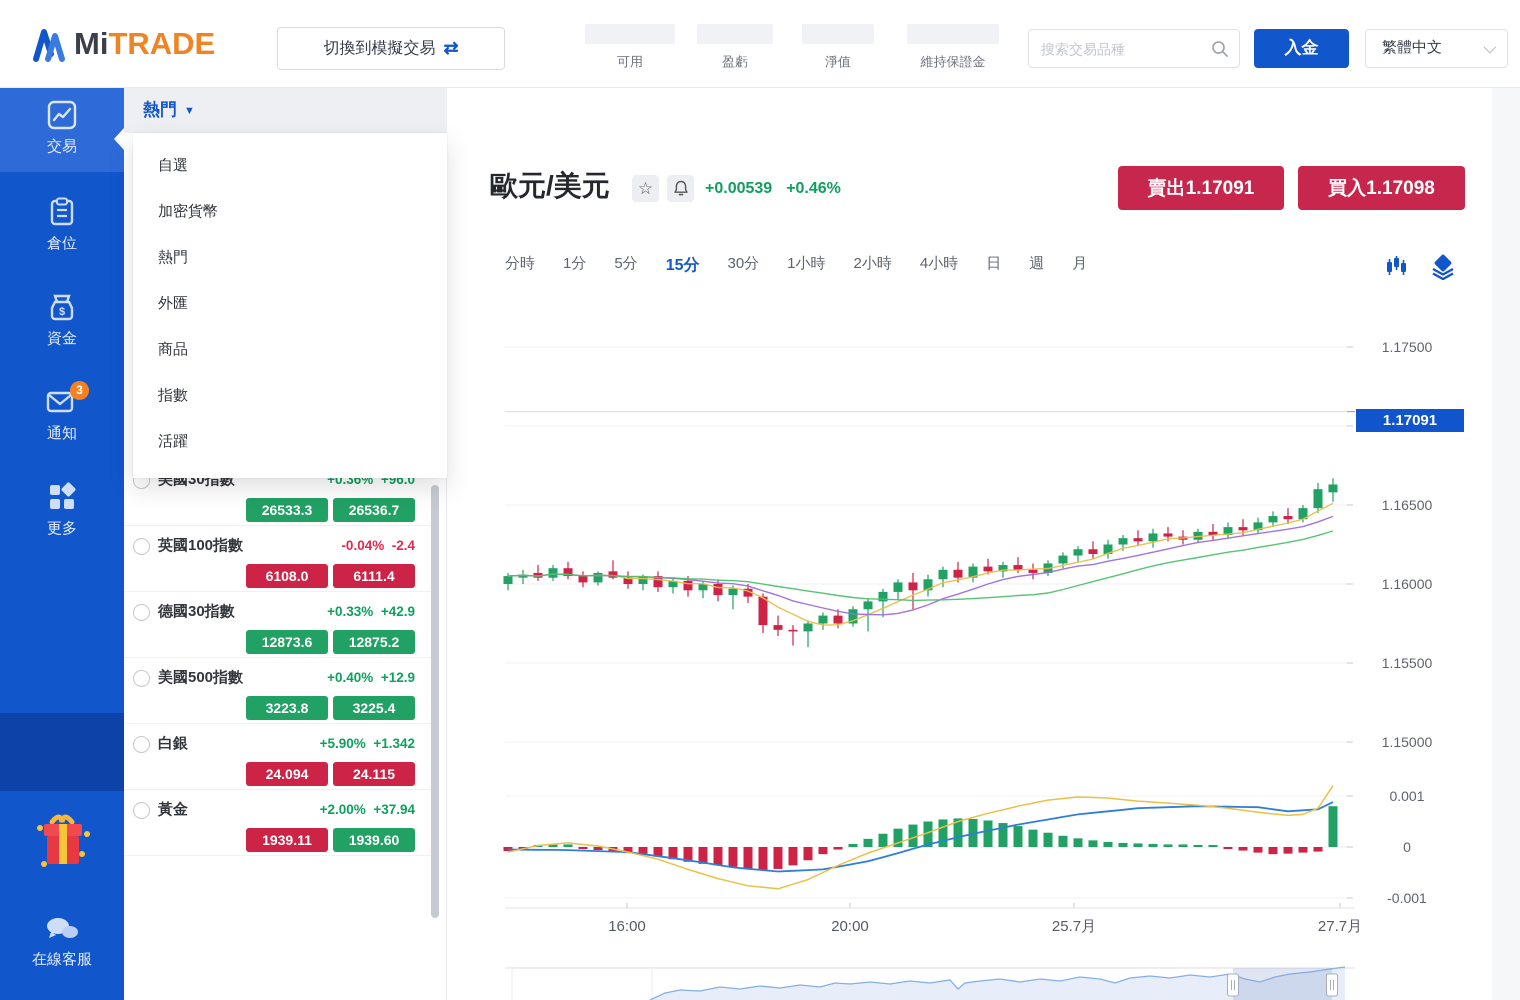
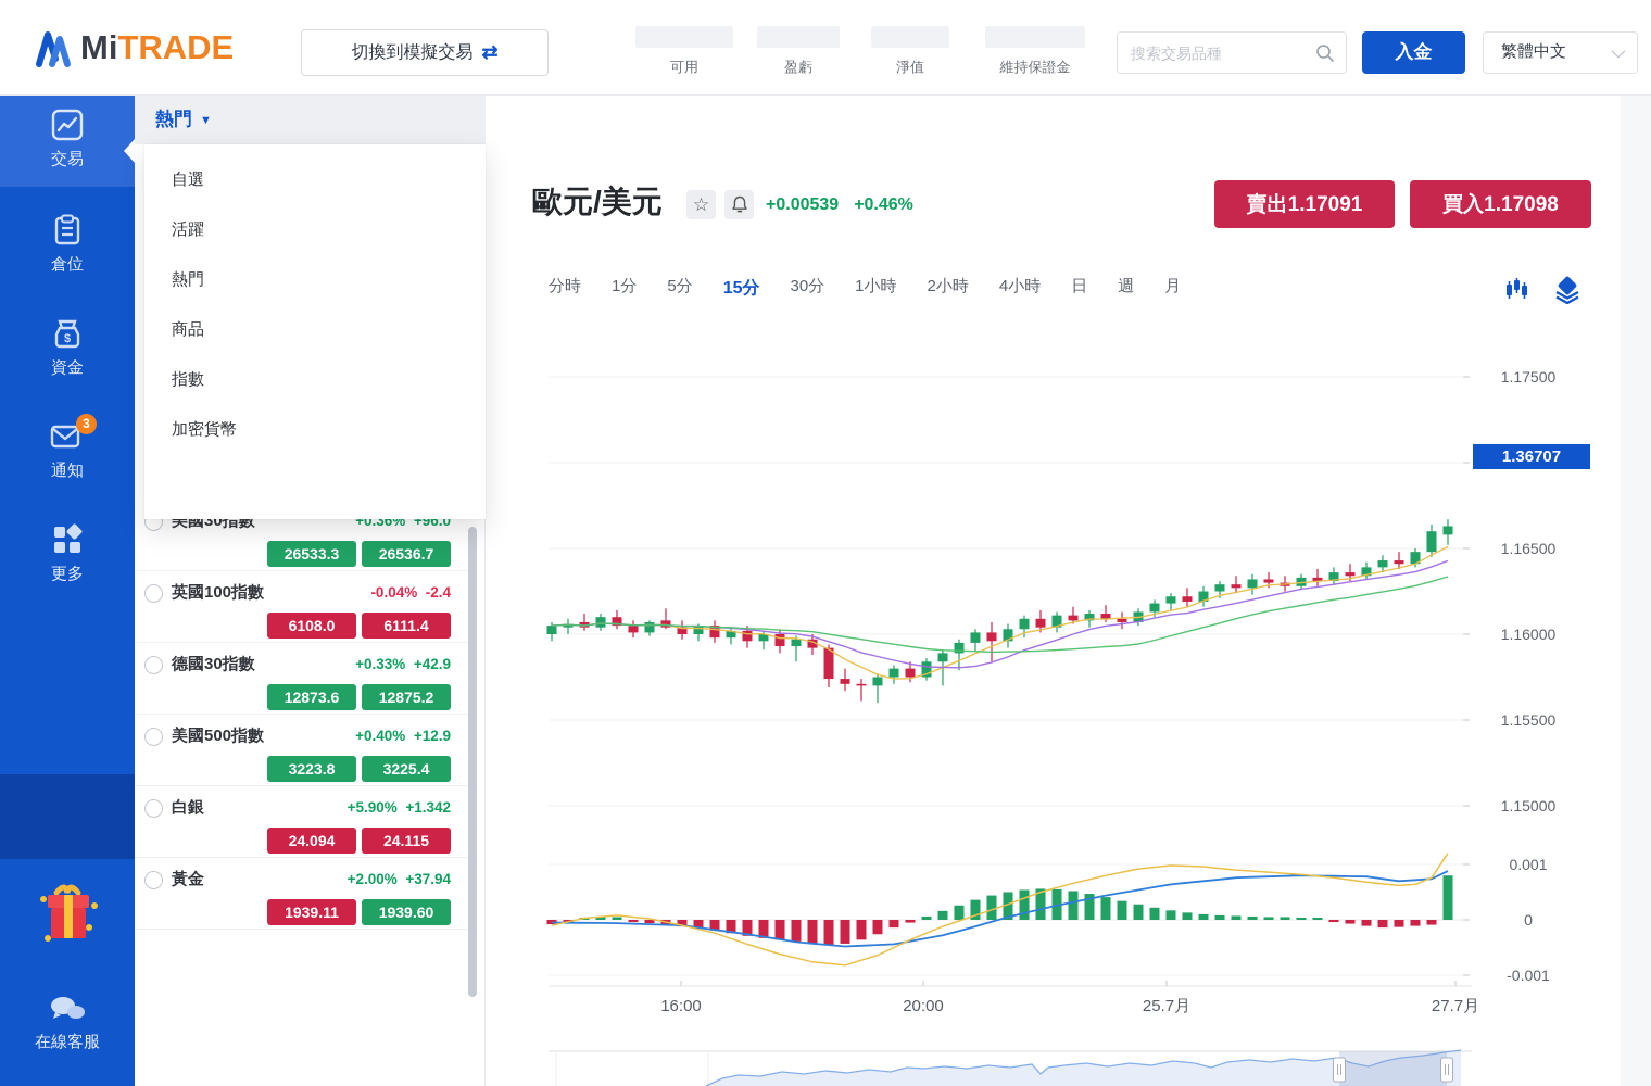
  16:00
  20:00
  25.7月
  27.7月
  1.17500
  1.16500
  1.16000
  1.15500
  1.15000
  0.001
  0
  -0.001
- 1.17091
+ 1.36707
  Mi
  TRADE
  切換到模擬交易
  ⇄
  可用
  盈虧
  淨值
  維持保證金
  搜索交易品種
  入金
  繁體中文
  交易
  倉位
  $
  資金
  3
  通知
  更多
  在線客服
  熱門
  ▼
  美國30指數
  +0.36% +96.0
  26533.3
  26536.7
  英國100指數
  -0.04% -2.4
  6108.0
  6111.4
  德國30指數
  +0.33% +42.9
  12873.6
  12875.2
  美國500指數
  +0.40% +12.9
  3223.8
  3225.4
  白銀
  +5.90% +1.342
  24.094
  24.115
  黃金
  +2.00% +37.94
  1939.11
  1939.60
  自選
- 加密貨幣
+ 活躍
  熱門
- 外匯
  商品
  指數
- 活躍
+ 加密貨幣
  歐元/美元
  ☆
  +0.00539 +0.46%
  賣出1.17091
  買入1.17098
  分時
  1分
  5分
  15分
  30分
  1小時
  2小時
  4小時
  日
  週
  月
